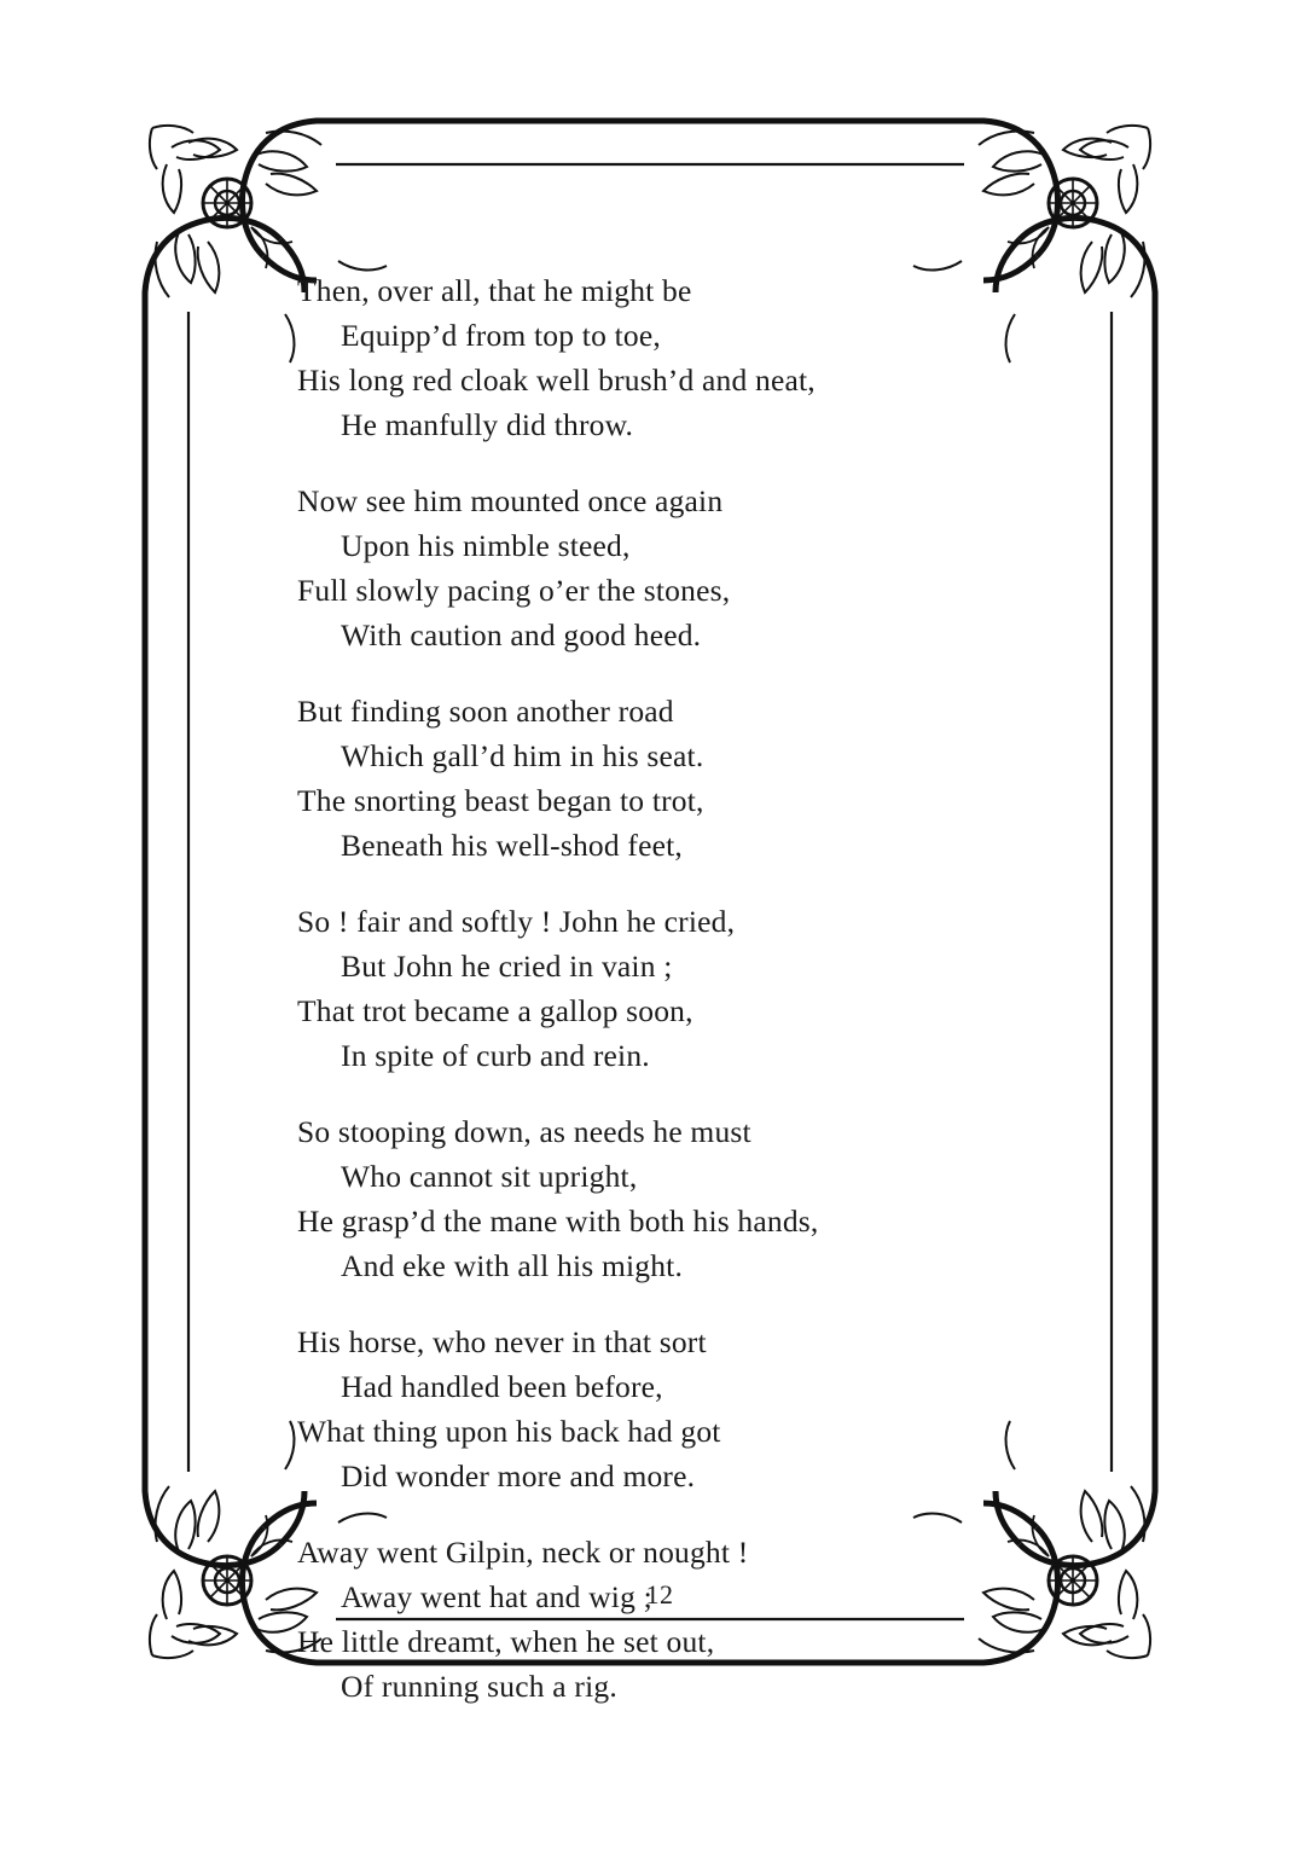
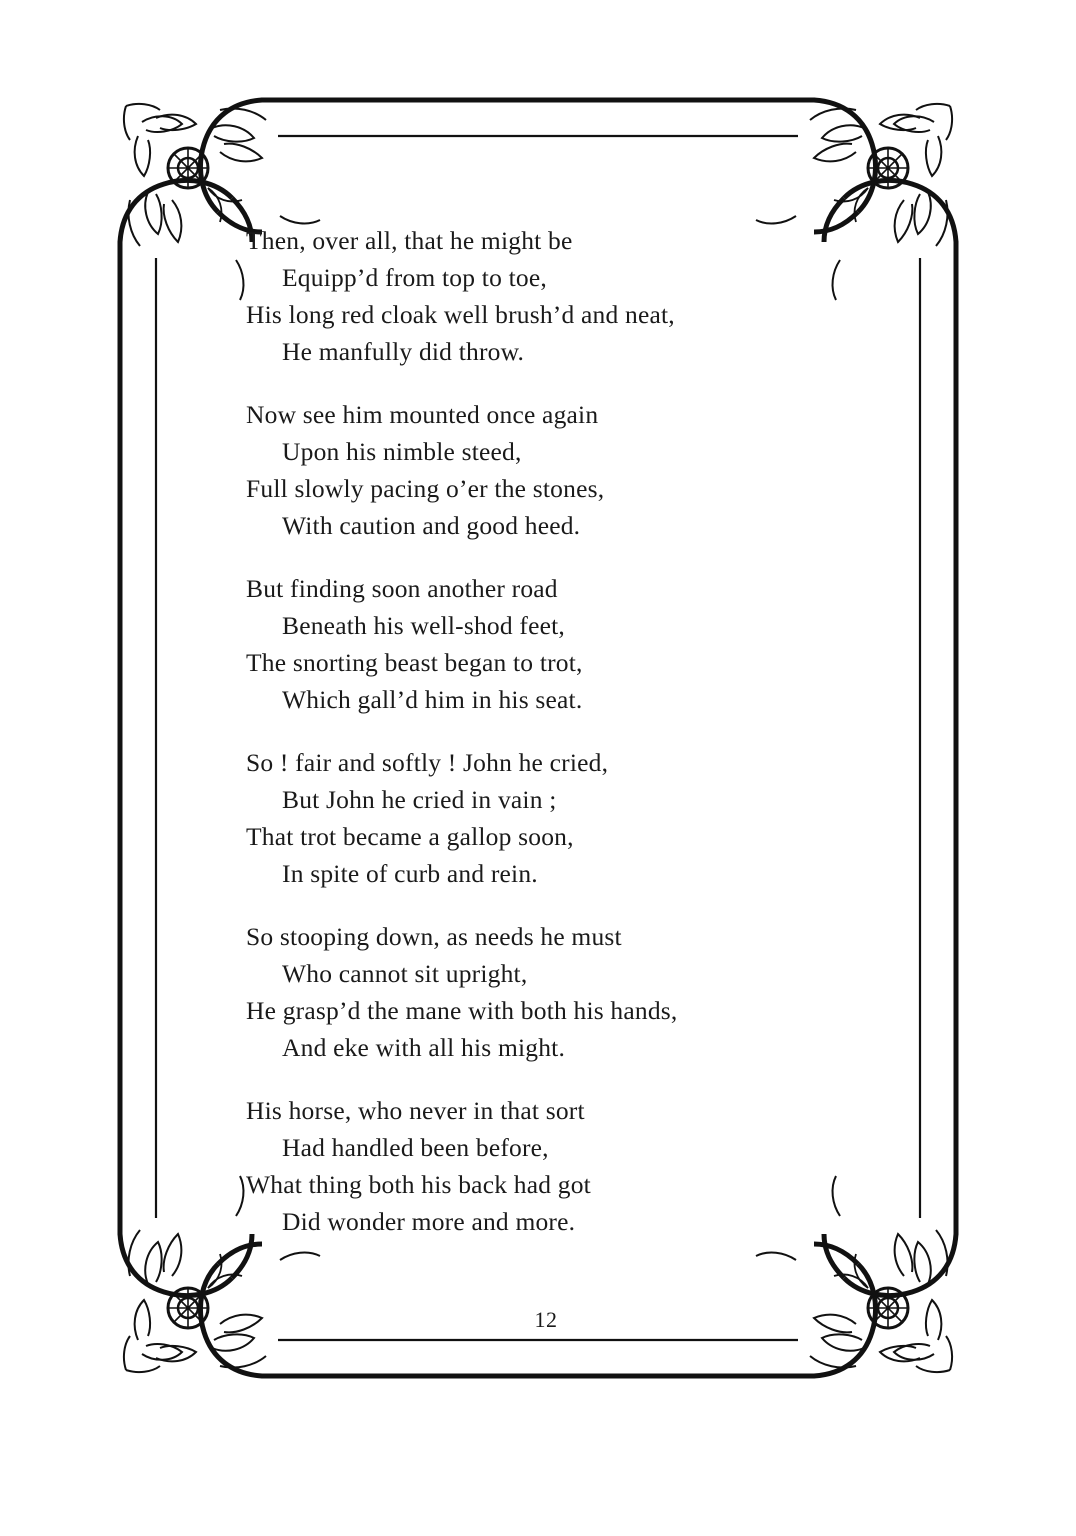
  Then, over all, that he might be
  Equipp’d from top to toe,
  His long red cloak well brush’d and neat,
  He manfully did throw.
  Now see him mounted once again
  Upon his nimble steed,
  Full slowly pacing o’er the stones,
  With caution and good heed.
  But finding soon another road
- Which gall’d him in his seat.
+ Beneath his well-shod feet,
  The snorting beast began to trot,
- Beneath his well-shod feet,
+ Which gall’d him in his seat.
  So ! fair and softly ! John he cried,
  But John he cried in vain ;
  That trot became a gallop soon,
  In spite of curb and rein.
  So stooping down, as needs he must
  Who cannot sit upright,
  He grasp’d the mane with both his hands,
  And eke with all his might.
  His horse, who never in that sort
  Had handled been before,
- What thing upon his back had got
+ What thing both his back had got
  Did wonder more and more.
- Away went Gilpin, neck or nought !
- Away went hat and wig ;
- He little dreamt, when he set out,
- Of running such a rig.
  12
